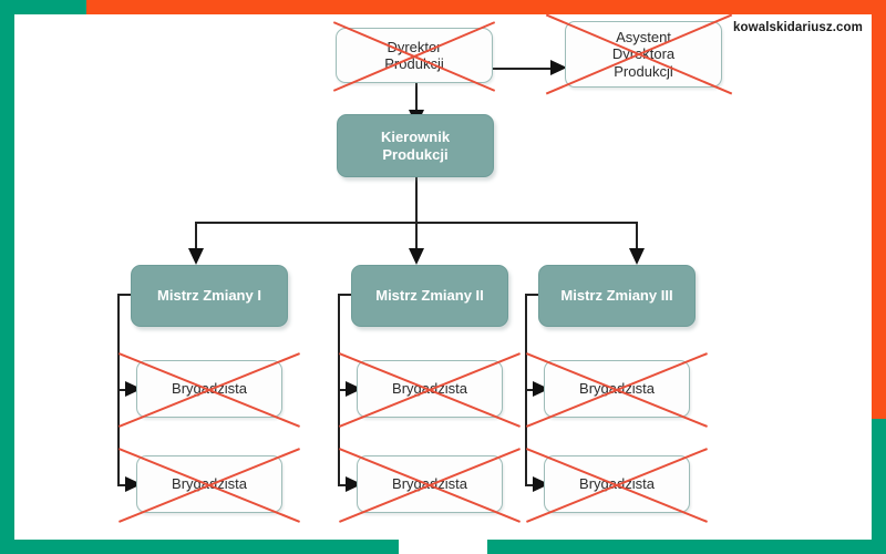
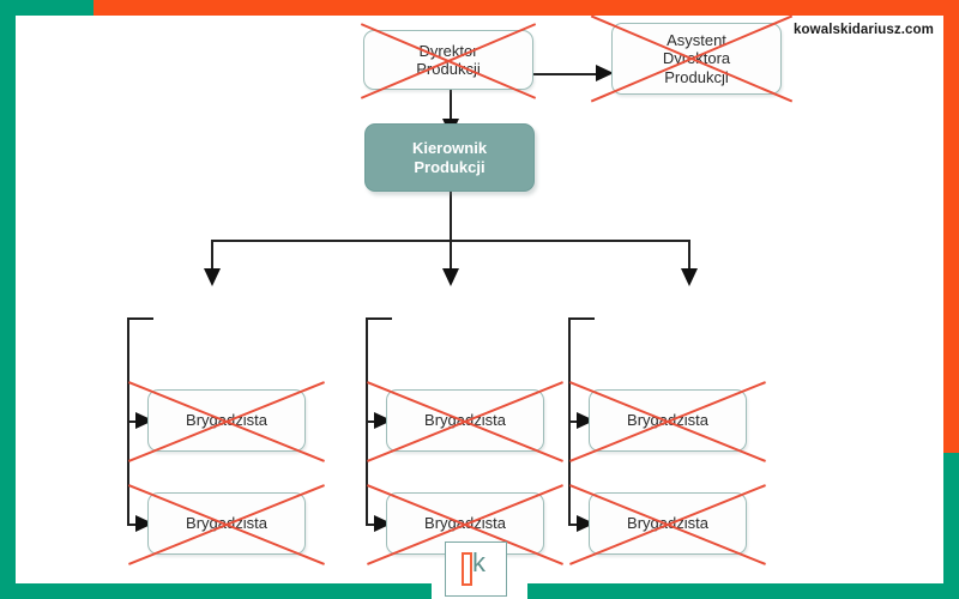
  kowalskidariusz.com
  Dyrektor
  Produkcji
  Asystent
  Dyrektora
  Produkcji
  Kierownik
  Produkcji
- Mistrz Zmiany I
- Mistrz Zmiany II
- Mistrz Zmiany III
  Brygadzista
  Brygadzista
  Brygadzista
  Brygadzista
  Brygadzista
  Brygadzista
+ k
